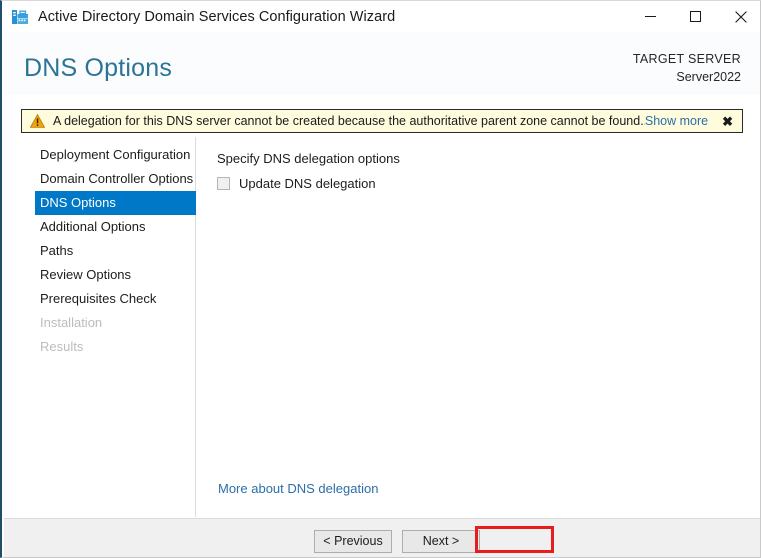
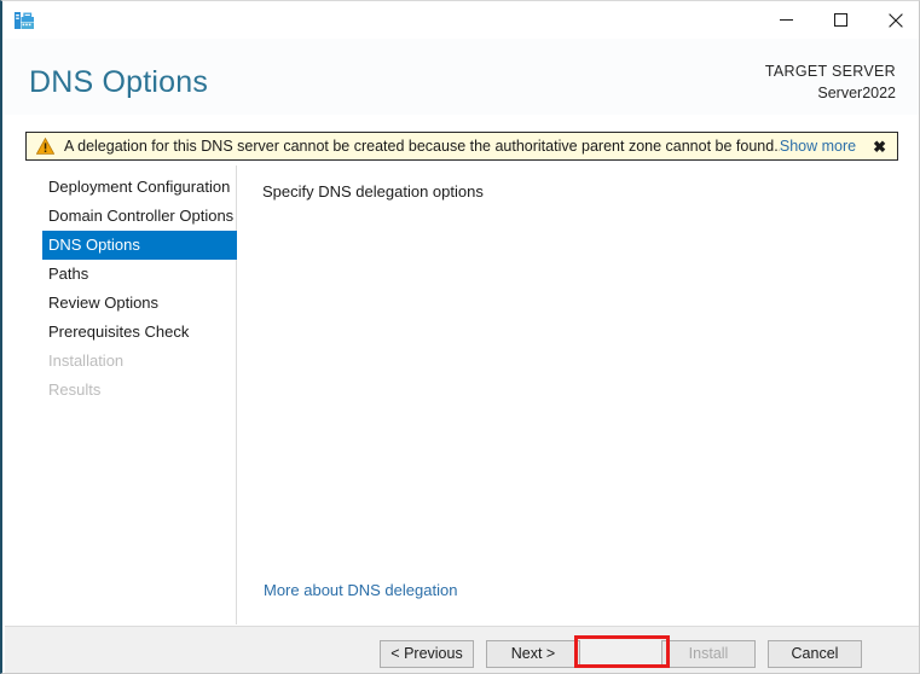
- Active Directory Domain Services Configuration Wizard
  DNS Options
  TARGET SERVER
  Server2022
  A delegation for this DNS server cannot be created because the authoritative parent zone cannot be found.
  Show more
  ✖
  Deployment Configuration
  Domain Controller Options
  DNS Options
- Additional Options
  Paths
  Review Options
  Prerequisites Check
  Installation
  Results
  Specify DNS delegation options
- Update DNS delegation
  More about DNS delegation
  < Previous
  Next >
+ Install
+ Cancel
